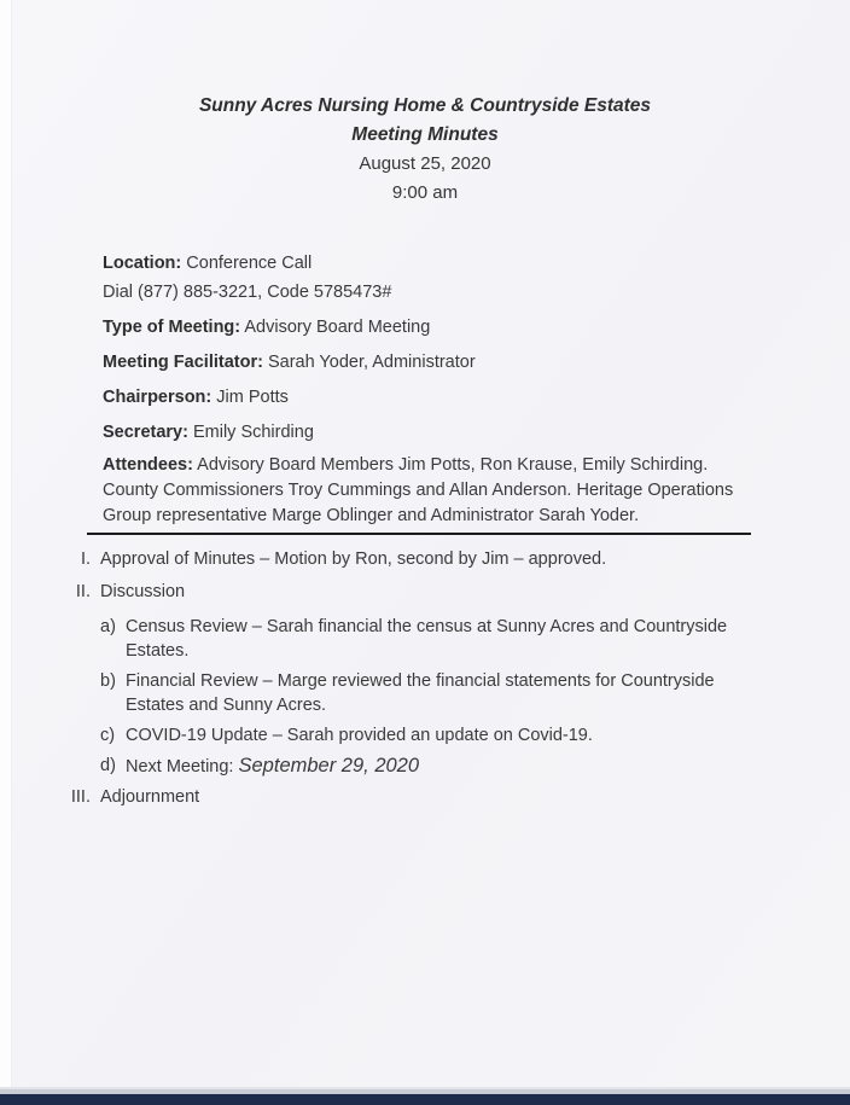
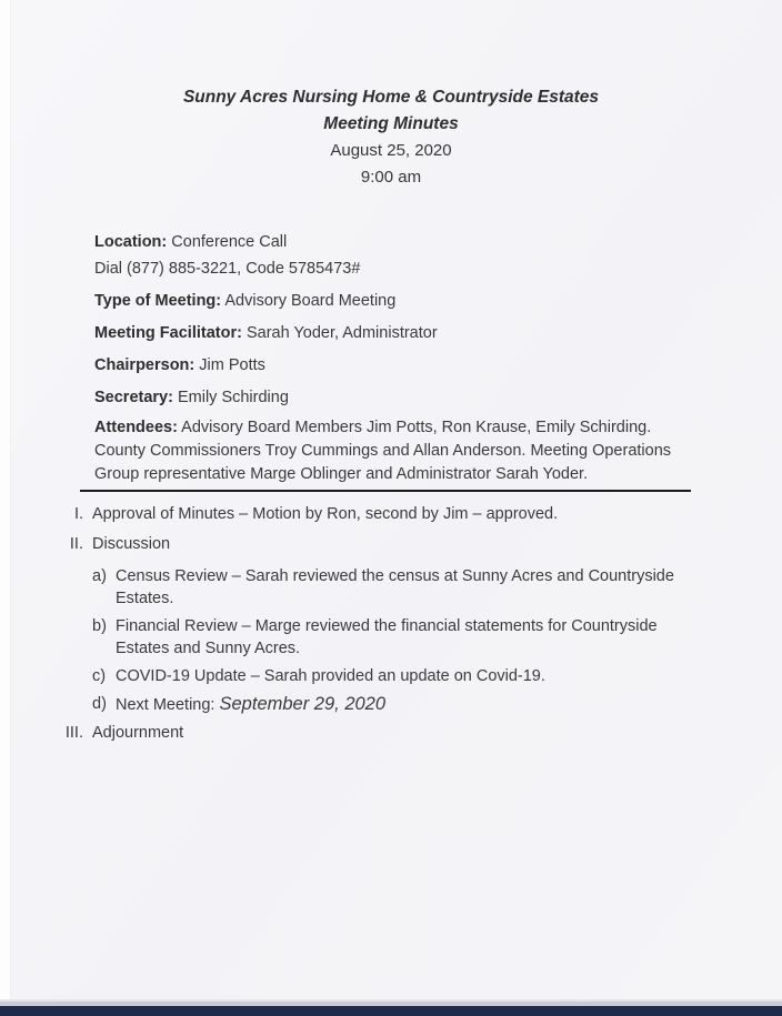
  Sunny Acres Nursing Home & Countryside Estates
  Meeting Minutes
  August 25, 2020
  9:00 am
  Location: Conference Call
  Dial (877) 885-3221, Code 5785473#
  Type of Meeting: Advisory Board Meeting
  Meeting Facilitator: Sarah Yoder, Administrator
  Chairperson: Jim Potts
  Secretary: Emily Schirding
- Attendees: Advisory Board Members Jim Potts, Ron Krause, Emily Schirding. County Commissioners Troy Cummings and Allan Anderson. Heritage Operations Group representative Marge Oblinger and Administrator Sarah Yoder.
+ Attendees: Advisory Board Members Jim Potts, Ron Krause, Emily Schirding. County Commissioners Troy Cummings and Allan Anderson. Meeting Operations Group representative Marge Oblinger and Administrator Sarah Yoder.
  I.
  Approval of Minutes – Motion by Ron, second by Jim – approved.
  II.
  Discussion
  a)
- Census Review – Sarah financial the census at Sunny Acres and Countryside Estates.
+ Census Review – Sarah reviewed the census at Sunny Acres and Countryside Estates.
  b)
  Financial Review – Marge reviewed the financial statements for Countryside Estates and Sunny Acres.
  c)
  COVID-19 Update – Sarah provided an update on Covid-19.
  d)
  Next Meeting: September 29, 2020
  III.
  Adjournment
